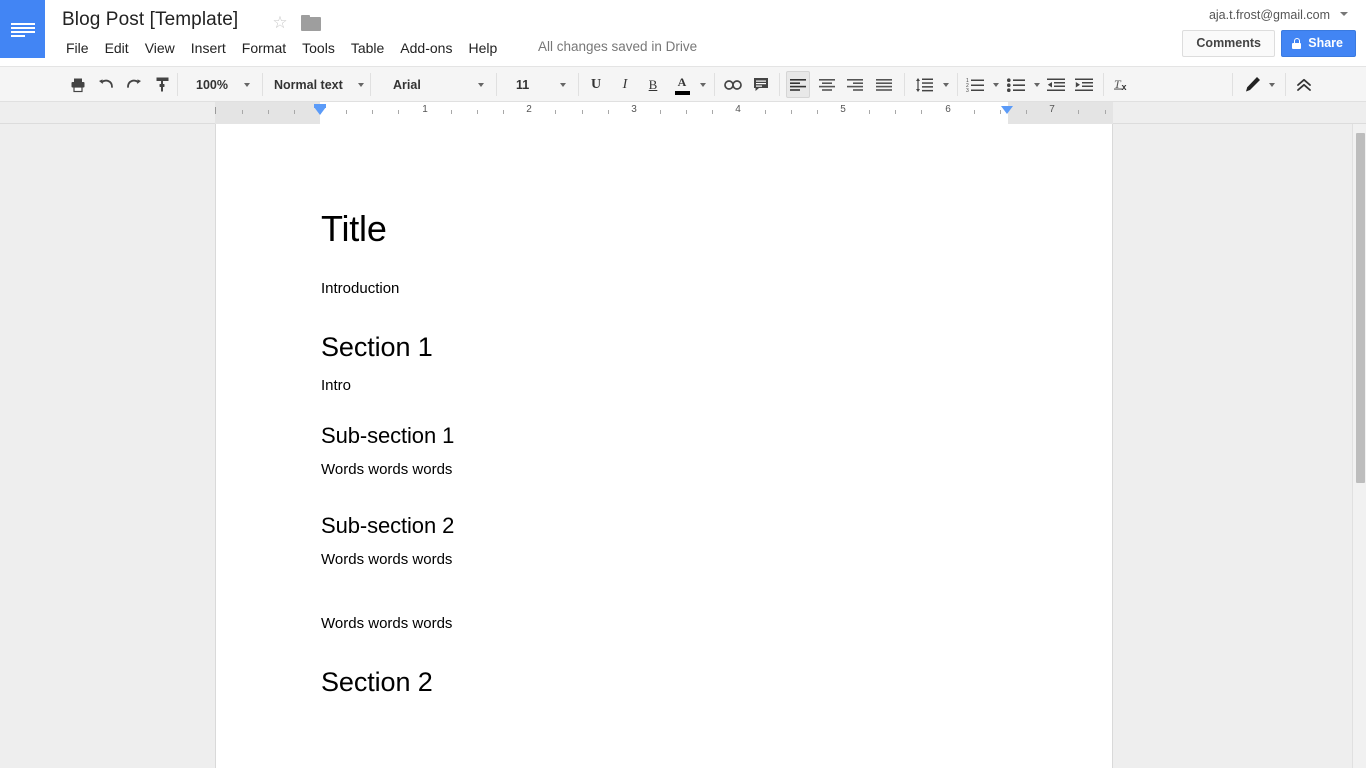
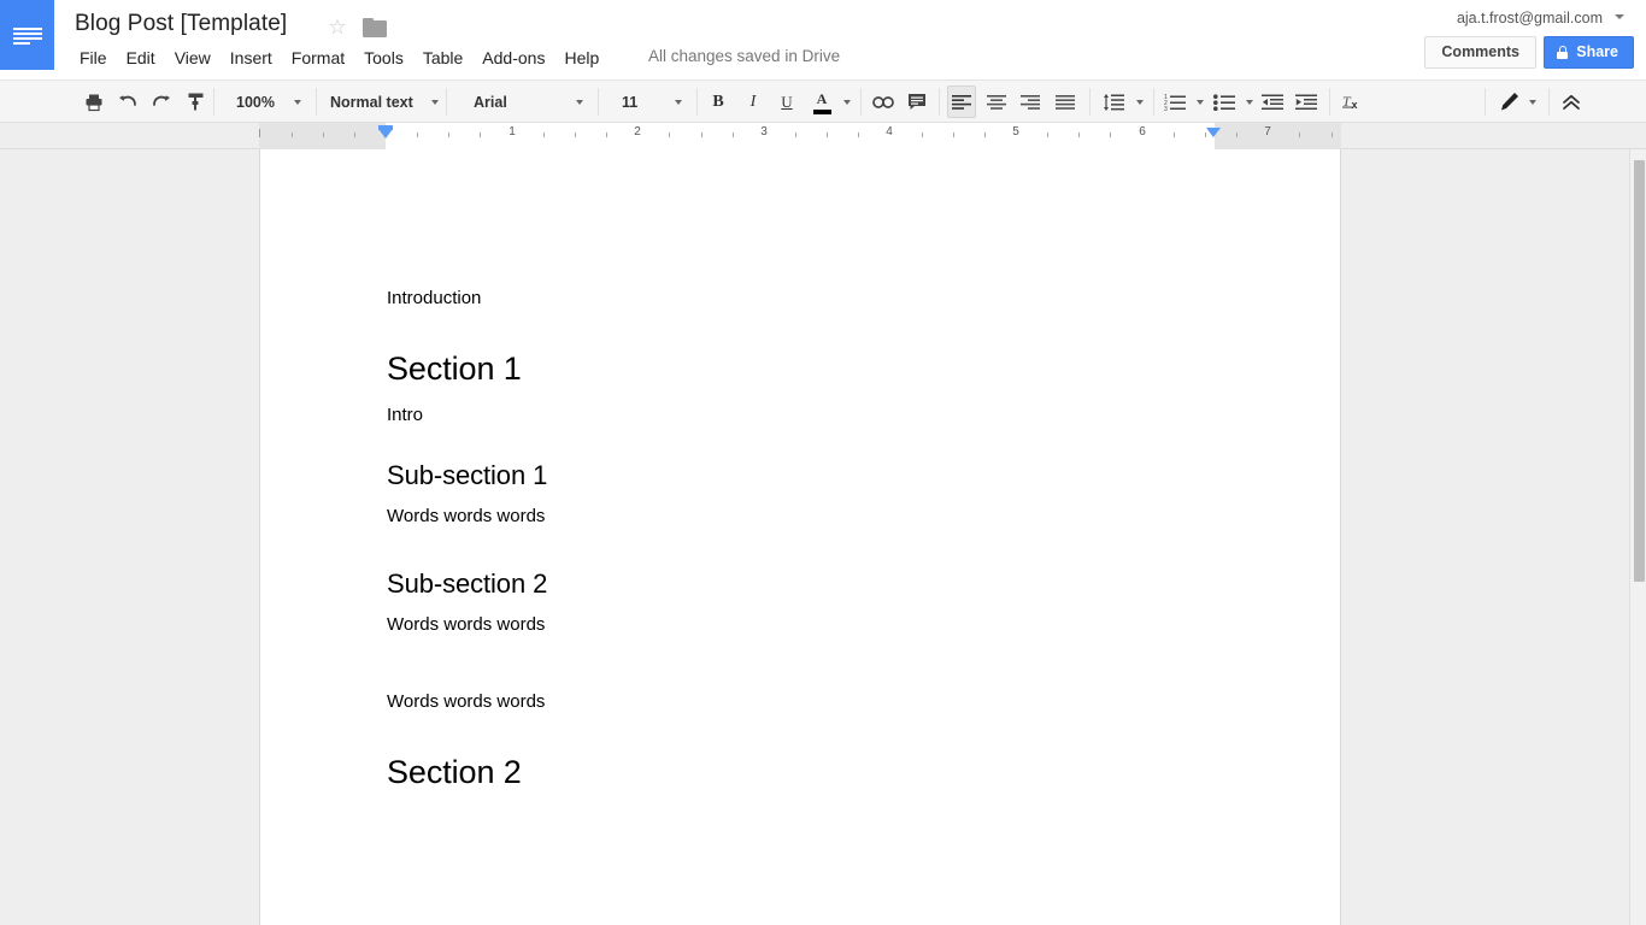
  Blog Post [Template]
  ☆
  File
  Edit
  View
  Insert
  Format
  Tools
  Table
  Add-ons
  Help
  All changes saved in Drive
  aja.t.frost@gmail.com
  Comments
  Share
  100%
  Normal text
  Arial
  11
- U
+ B
  I
- B
+ U
  A
  T
  x
  1
  2
  3
  4
  5
  6
  7
- Title
  Introduction
  Section 1
  Intro
  Sub-section 1
  Words words words
  Sub-section 2
  Words words words
  Words words words
  Section 2
